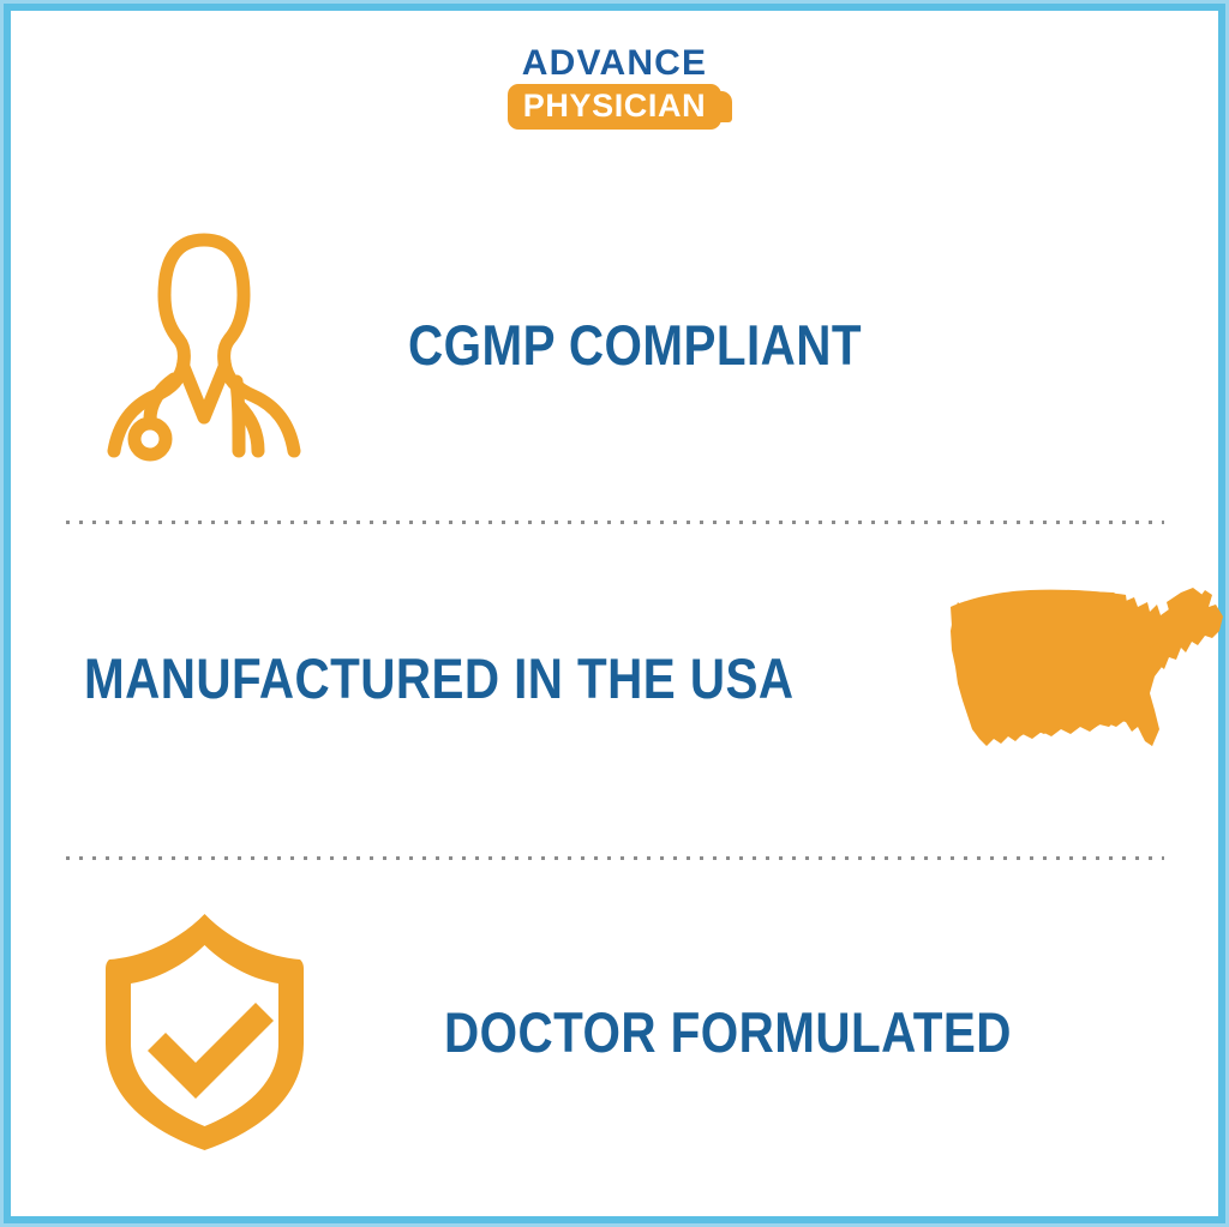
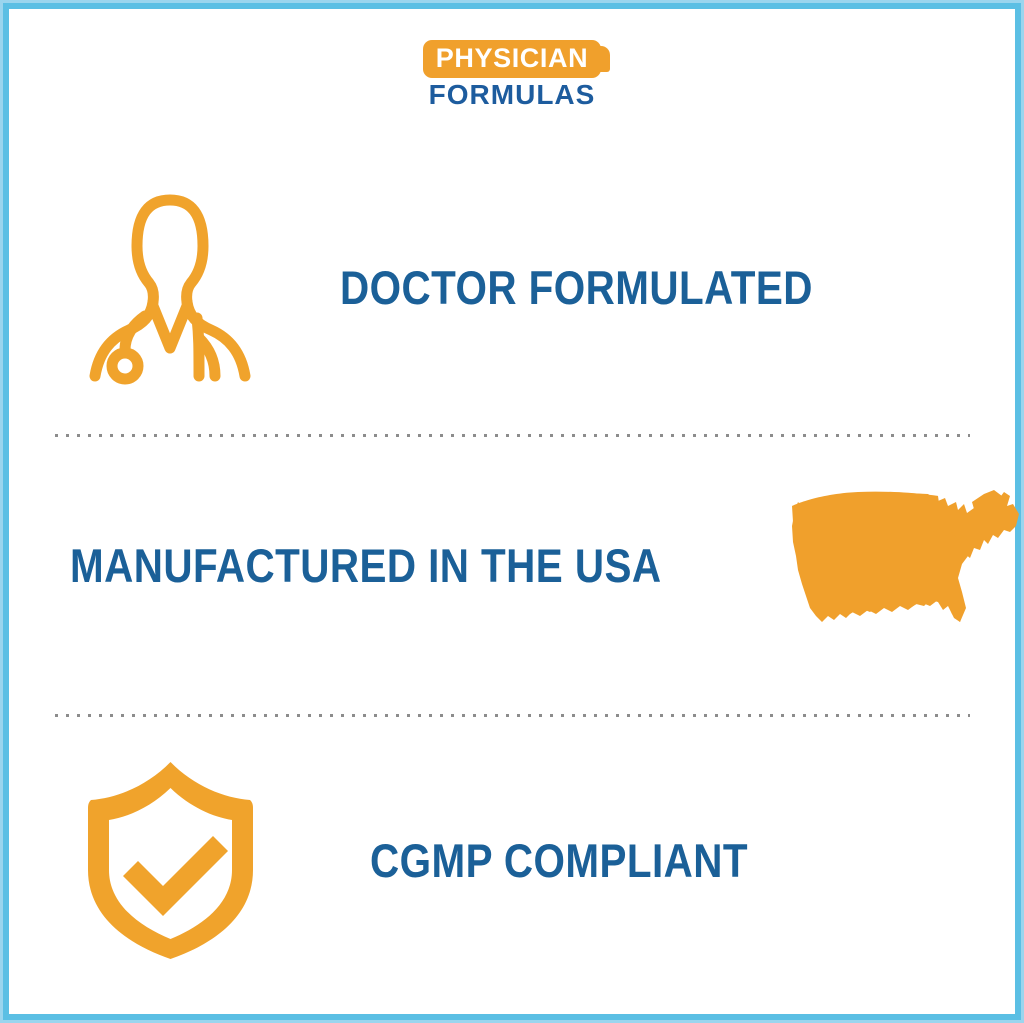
- ADVANCE
  PHYSICIAN
+ FORMULAS
- CGMP COMPLIANT
+ DOCTOR FORMULATED
  MANUFACTURED IN THE USA
- DOCTOR FORMULATED
+ CGMP COMPLIANT
